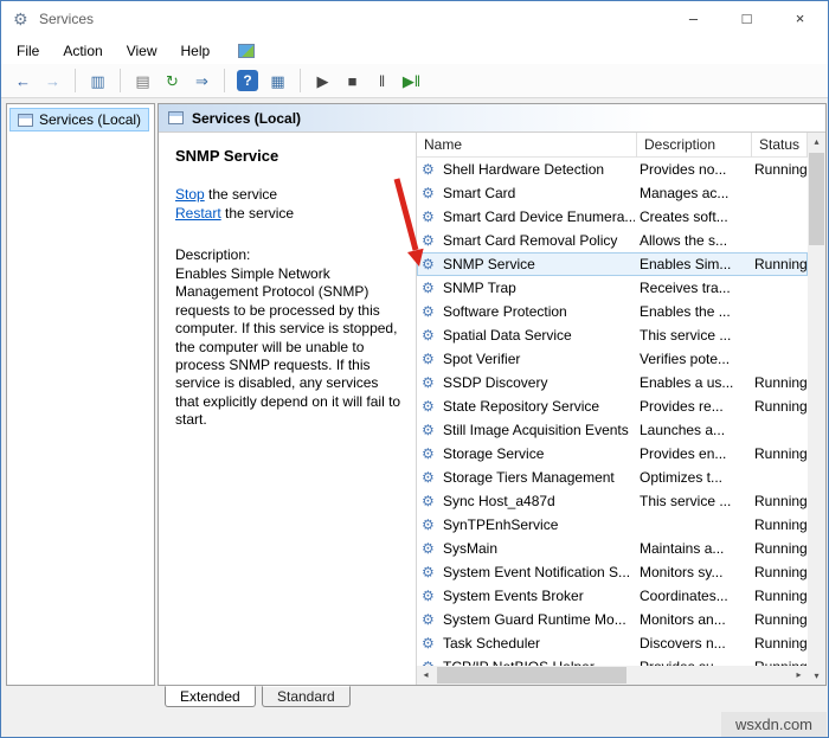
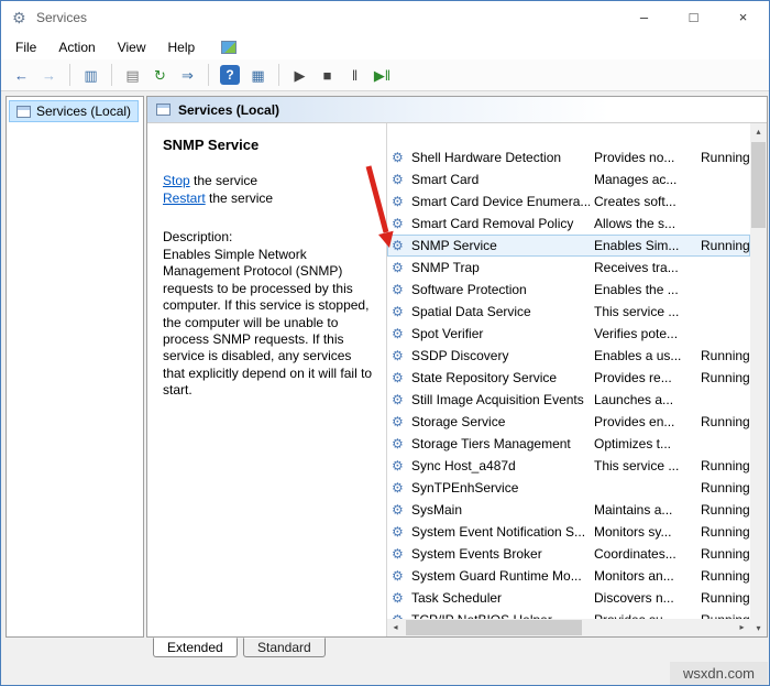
  ⚙
  Services
  –
  □
  ×
  File
  Action
  View
  Help
  ←
  →
  ▥
  ▤
  ↻
  ⇒
  ?
  ▦
  ▶
  ■
  ‖
  ▶‖
  Services (Local)
  Services (Local)
  SNMP Service
  Stop the service
  Restart the service
  Description:
  Enables Simple Network Management Protocol (SNMP) requests to be processed by this computer. If this service is stopped, the computer will be unable to process SNMP requests. If this service is disabled, any services that explicitly depend on it will fail to start.
- Name
- Description
- Status
  ⚙
  Shell Hardware Detection
  Provides no...
  Running
  ⚙
  Smart Card
  Manages ac...
  ⚙
  Smart Card Device Enumera...
  Creates soft...
  ⚙
  Smart Card Removal Policy
  Allows the s...
  ⚙
  SNMP Service
  Enables Sim...
  Running
  ⚙
  SNMP Trap
  Receives tra...
  ⚙
  Software Protection
  Enables the ...
  ⚙
  Spatial Data Service
  This service ...
  ⚙
  Spot Verifier
  Verifies pote...
  ⚙
  SSDP Discovery
  Enables a us...
  Running
  ⚙
  State Repository Service
  Provides re...
  Running
  ⚙
  Still Image Acquisition Events
  Launches a...
  ⚙
  Storage Service
  Provides en...
  Running
  ⚙
  Storage Tiers Management
  Optimizes t...
  ⚙
  Sync Host_a487d
  This service ...
  Running
  ⚙
  SynTPEnhService
  Running
  ⚙
  SysMain
  Maintains a...
  Running
  ⚙
  System Event Notification S...
  Monitors sy...
  Running
  ⚙
  System Events Broker
  Coordinates...
  Running
  ⚙
  System Guard Runtime Mo...
  Monitors an...
  Running
  ⚙
  Task Scheduler
  Discovers n...
  Running
  ▴
  ▾
  ◂
  ▸
  Extended
  Standard
  wsxdn.com
